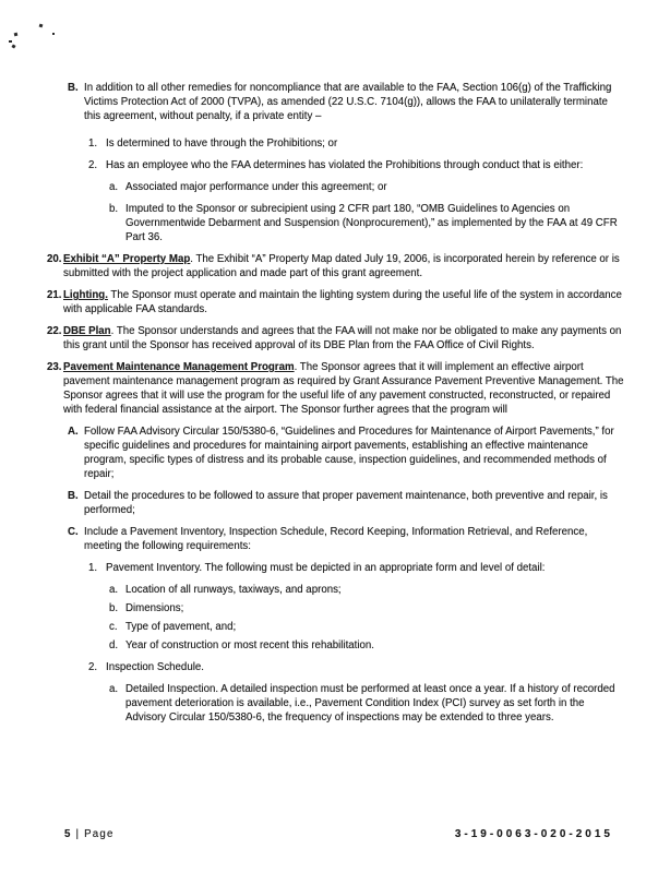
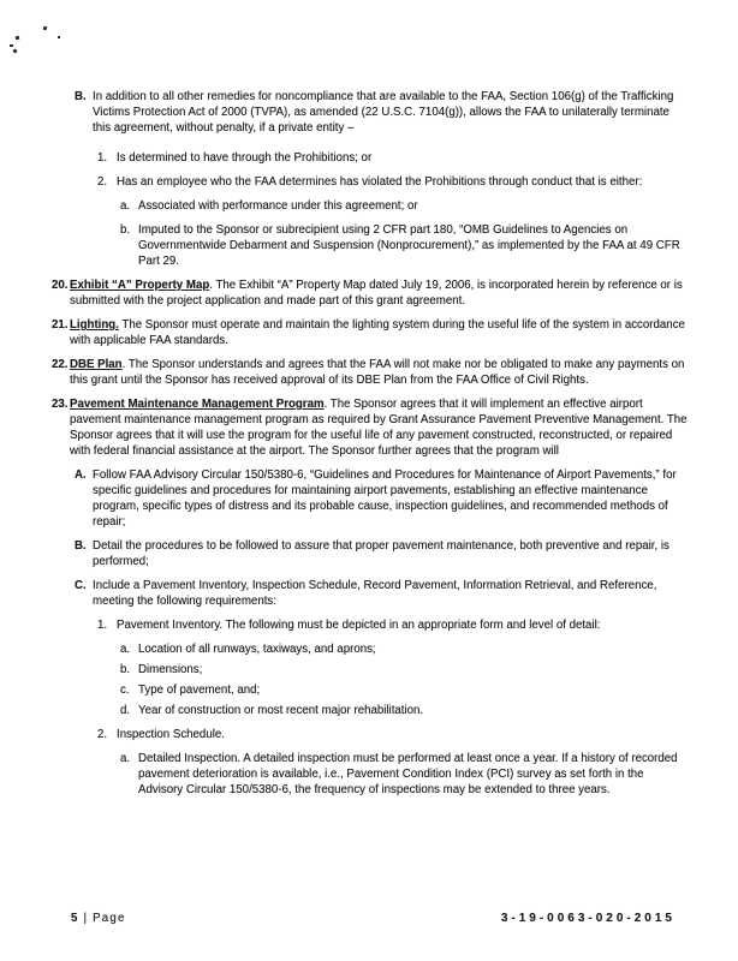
  B.
  In addition to all other remedies for noncompliance that are available to the FAA, Section 106(g) of the Trafficking Victims Protection Act of 2000 (TVPA), as amended (22 U.S.C. 7104(g)), allows the FAA to unilaterally terminate this agreement, without penalty, if a private entity –
  1.
  Is determined to have through the Prohibitions; or
  2.
  Has an employee who the FAA determines has violated the Prohibitions through conduct that is either:
  a.
- Associated major performance under this agreement; or
+ Associated with performance under this agreement; or
  b.
- Imputed to the Sponsor or subrecipient using 2 CFR part 180, “OMB Guidelines to Agencies on Governmentwide Debarment and Suspension (Nonprocurement),” as implemented by the FAA at 49 CFR Part 36.
+ Imputed to the Sponsor or subrecipient using 2 CFR part 180, “OMB Guidelines to Agencies on Governmentwide Debarment and Suspension (Nonprocurement),” as implemented by the FAA at 49 CFR Part 29.
  20.
  Exhibit “A” Property Map. The Exhibit “A” Property Map dated July 19, 2006, is incorporated herein by reference or is submitted with the project application and made part of this grant agreement.
  21.
  Lighting. The Sponsor must operate and maintain the lighting system during the useful life of the system in accordance with applicable FAA standards.
  22.
  DBE Plan. The Sponsor understands and agrees that the FAA will not make nor be obligated to make any payments on this grant until the Sponsor has received approval of its DBE Plan from the FAA Office of Civil Rights.
  23.
  Pavement Maintenance Management Program. The Sponsor agrees that it will implement an effective airport pavement maintenance management program as required by Grant Assurance Pavement Preventive Management. The Sponsor agrees that it will use the program for the useful life of any pavement constructed, reconstructed, or repaired with federal financial assistance at the airport. The Sponsor further agrees that the program will
  A.
  Follow FAA Advisory Circular 150/5380-6, “Guidelines and Procedures for Maintenance of Airport Pavements,” for specific guidelines and procedures for maintaining airport pavements, establishing an effective maintenance program, specific types of distress and its probable cause, inspection guidelines, and recommended methods of repair;
  B.
  Detail the procedures to be followed to assure that proper pavement maintenance, both preventive and repair, is performed;
  C.
- Include a Pavement Inventory, Inspection Schedule, Record Keeping, Information Retrieval, and Reference, meeting the following requirements:
+ Include a Pavement Inventory, Inspection Schedule, Record Pavement, Information Retrieval, and Reference, meeting the following requirements:
  1.
  Pavement Inventory. The following must be depicted in an appropriate form and level of detail:
  a.
  Location of all runways, taxiways, and aprons;
  b.
  Dimensions;
  c.
  Type of pavement, and;
  d.
- Year of construction or most recent this rehabilitation.
+ Year of construction or most recent major rehabilitation.
  2.
  Inspection Schedule.
  a.
  Detailed Inspection. A detailed inspection must be performed at least once a year. If a history of recorded pavement deterioration is available, i.e., Pavement Condition Index (PCI) survey as set forth in the Advisory Circular 150/5380-6, the frequency of inspections may be extended to three years.
  5 | Page
  3-19-0063-020-2015
